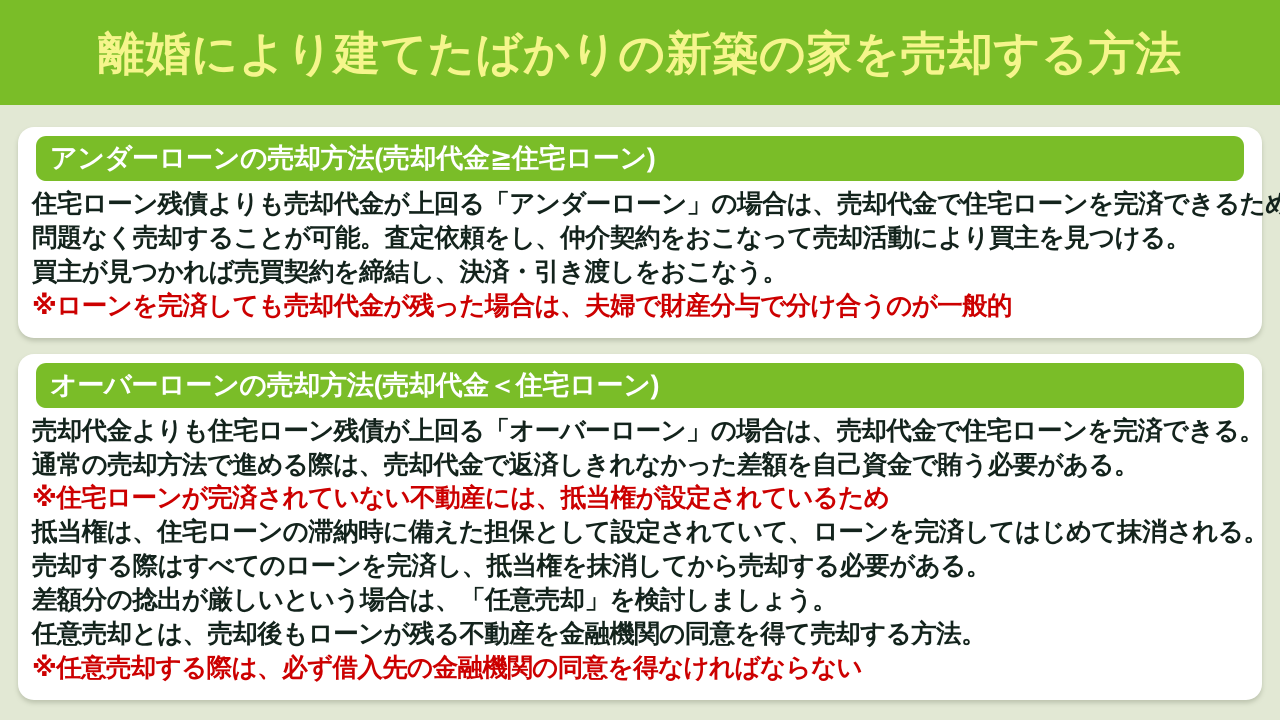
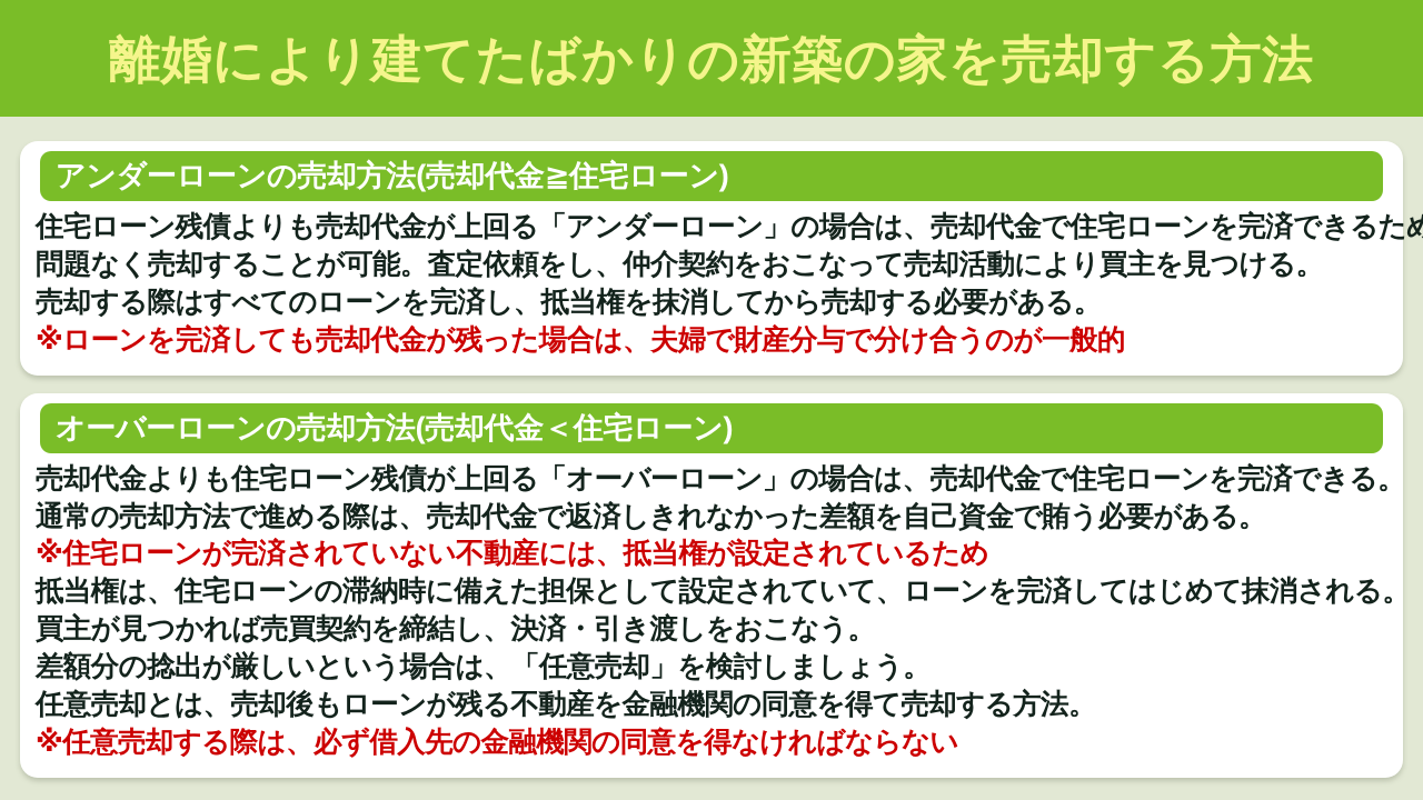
  離婚により建てたばかりの新築の家を売却する方法
  アンダーローンの売却方法(売却代金≧住宅ローン)
  住宅ローン残債よりも売却代金が上回る「アンダーローン」の場合は、売却代金で住宅ローンを完済できるため
  問題なく売却することが可能。査定依頼をし、仲介契約をおこなって売却活動により買主を見つける。
- 買主が見つかれば売買契約を締結し、決済・引き渡しをおこなう。
+ 売却する際はすべてのローンを完済し、抵当権を抹消してから売却する必要がある。
  ※ローンを完済しても売却代金が残った場合は、夫婦で財産分与で分け合うのが一般的
  オーバーローンの売却方法(売却代金＜住宅ローン)
  売却代金よりも住宅ローン残債が上回る「オーバーローン」の場合は、売却代金で住宅ローンを完済できる。
  通常の売却方法で進める際は、売却代金で返済しきれなかった差額を自己資金で賄う必要がある。
  ※住宅ローンが完済されていない不動産には、抵当権が設定されているため
  抵当権は、住宅ローンの滞納時に備えた担保として設定されていて、ローンを完済してはじめて抹消される。
- 売却する際はすべてのローンを完済し、抵当権を抹消してから売却する必要がある。
+ 買主が見つかれば売買契約を締結し、決済・引き渡しをおこなう。
  差額分の捻出が厳しいという場合は、「任意売却」を検討しましょう。
  任意売却とは、売却後もローンが残る不動産を金融機関の同意を得て売却する方法。
  ※任意売却する際は、必ず借入先の金融機関の同意を得なければならない
